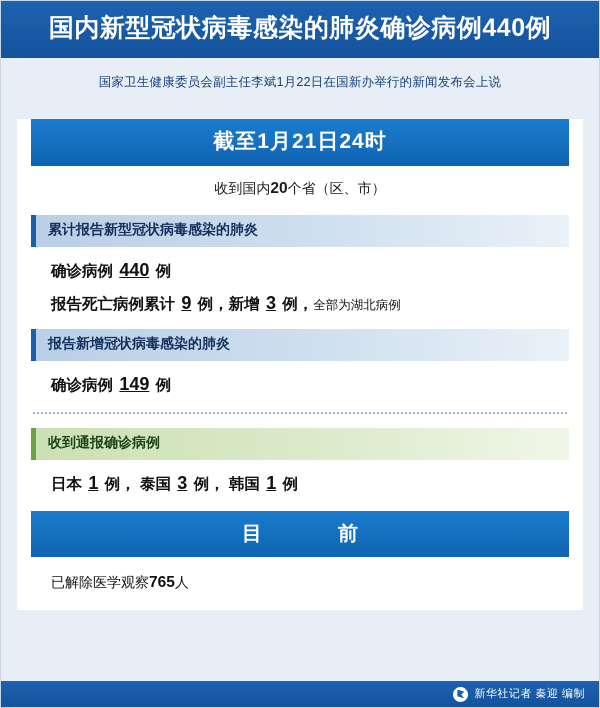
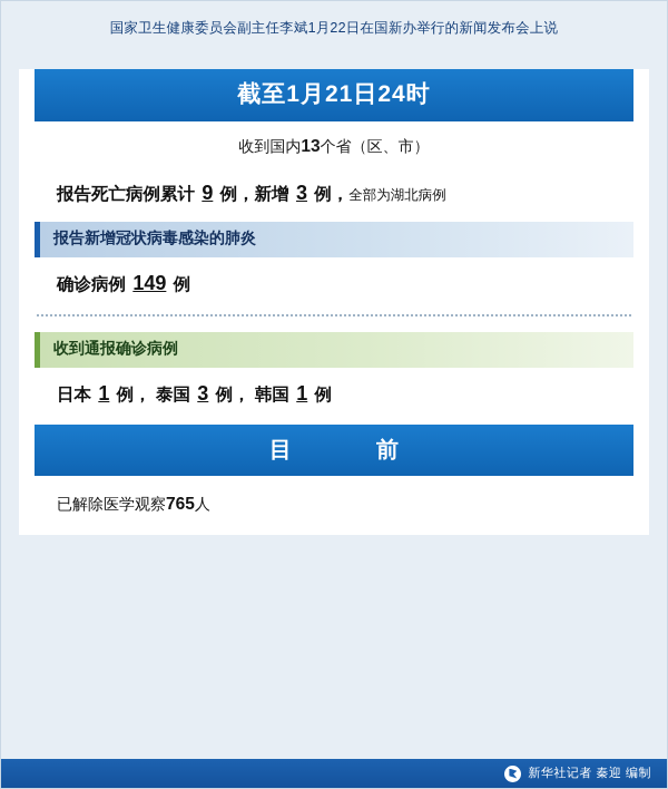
- 国内新型冠状病毒感染的肺炎确诊病例440例
  国家卫生健康委员会副主任李斌1月22日在国新办举行的新闻发布会上说
  截至1月21日24时
- 收到国内20个省（区、市）
+ 收到国内13个省（区、市）
- 累计报告新型冠状病毒感染的肺炎
- 确诊病例 440 例
  报告死亡病例累计 9 例，新增 3 例，全部为湖北病例
  报告新增冠状病毒感染的肺炎
  确诊病例 149 例
  收到通报确诊病例
  日本 1 例， 泰国 3 例， 韩国 1 例
  目 前
  已解除医学观察765人
  新华社记者 秦迎 编制
